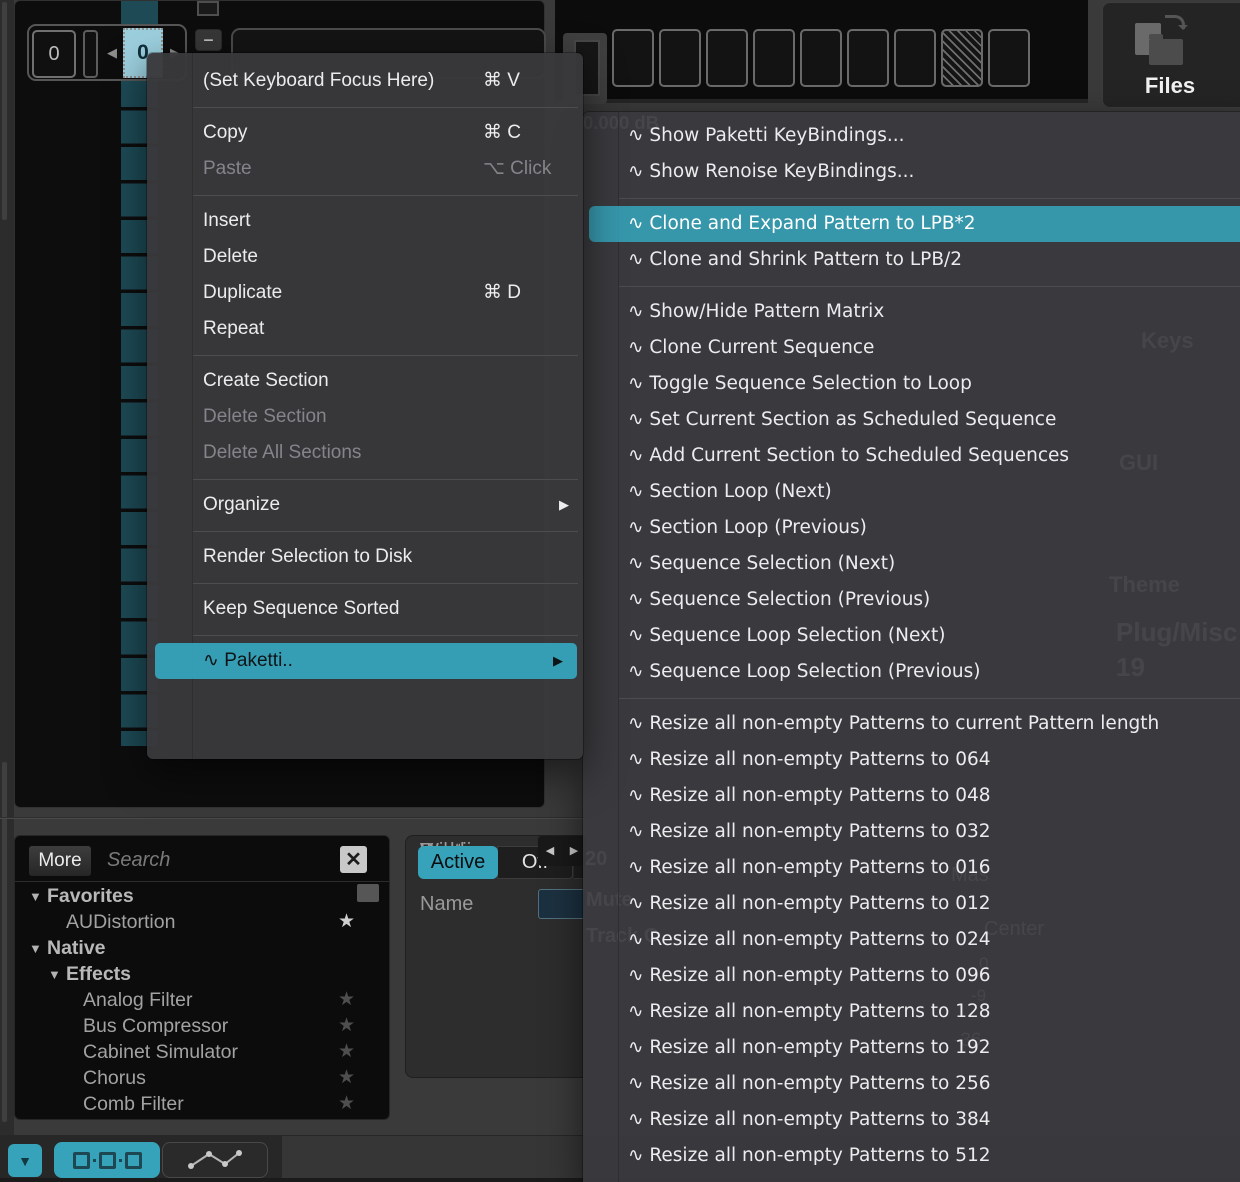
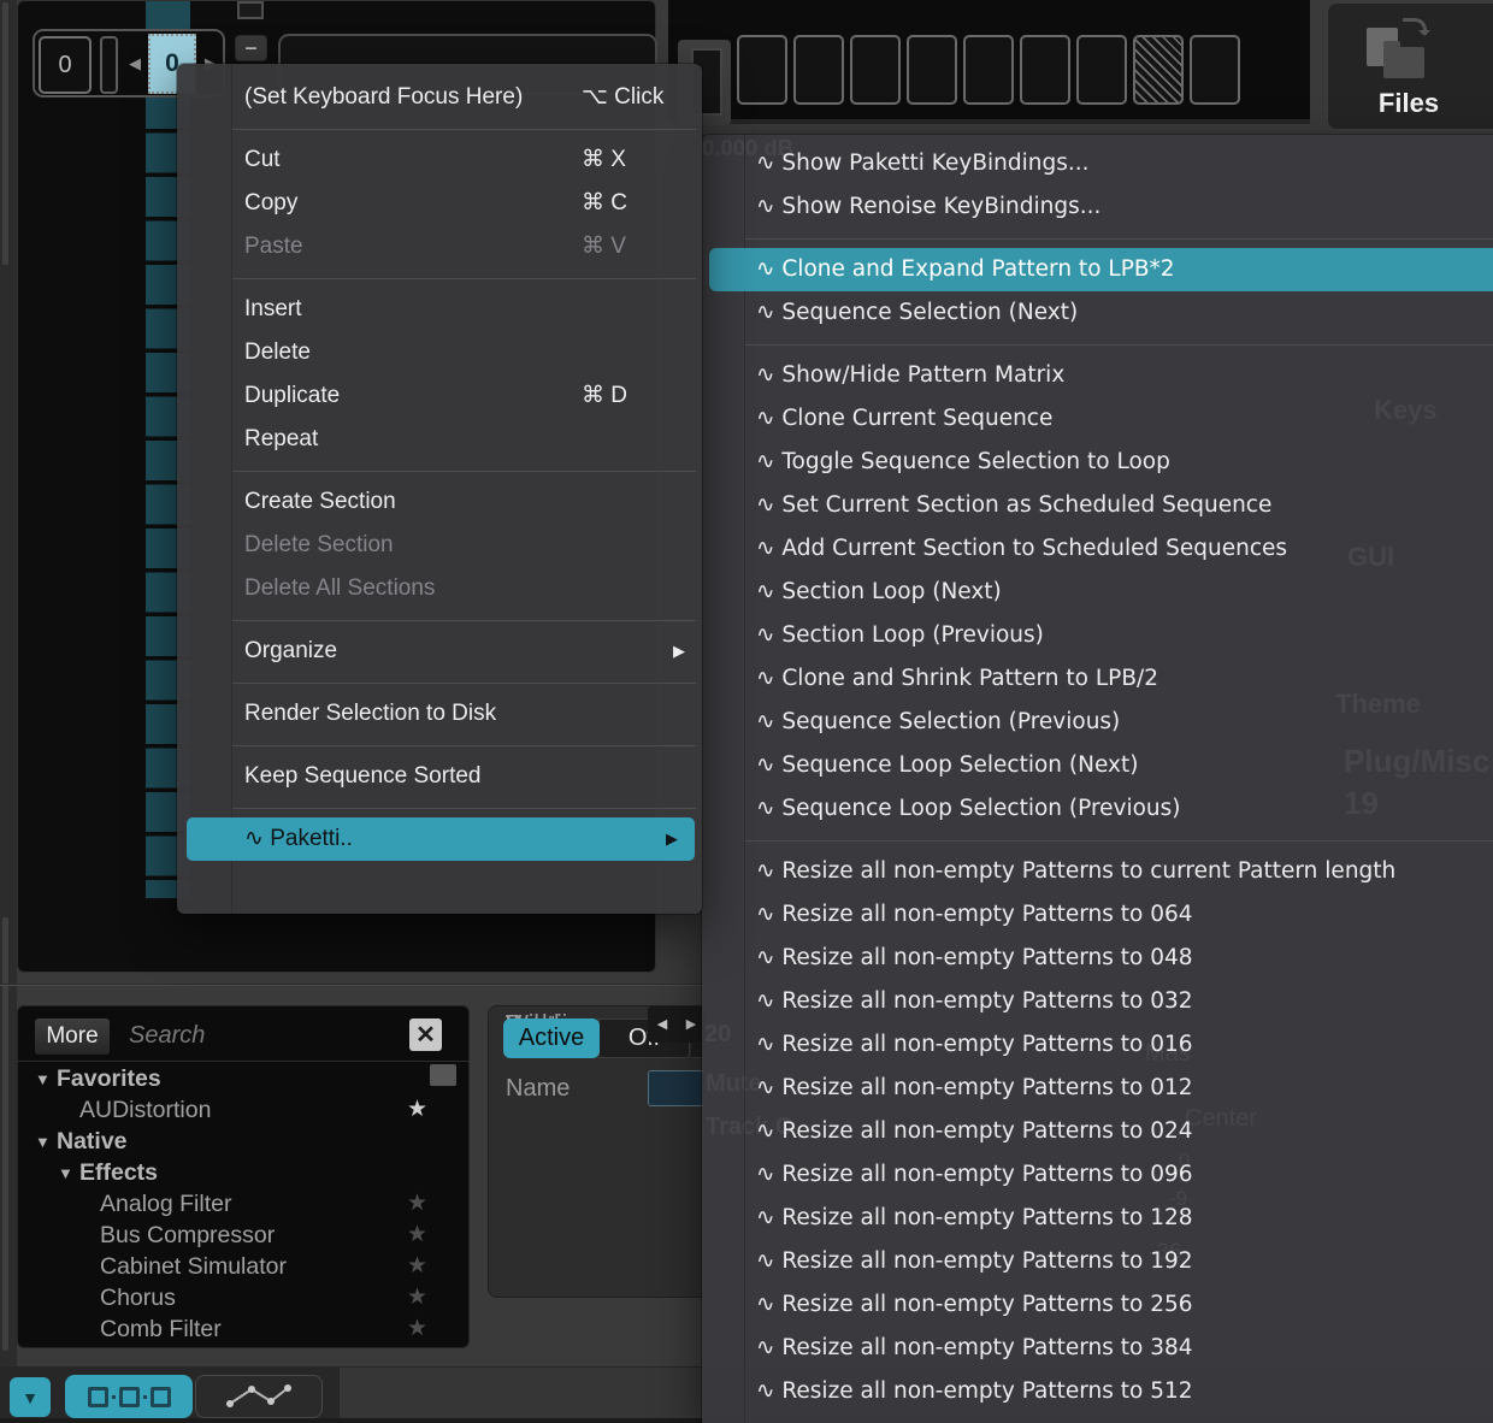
  −
  0
  ◀
  0
  Files
  More
  Search
  ✕
  ▼ Favorites
  AUDistortion
  ★
  ▼ Native
  ▼ Effects
  Analog Filter
  ★
  Bus Compressor
  ★
  Cabinet Simulator
  ★
  Chorus
  ★
  Comb Filter
  ★
  Active
  Name
  ◀
  ▶
  ▼
  Mue
  Track C
  Mas
  Center
  0
  -9
  -36
  0.000 dB
  ∿ Show Paketti KeyBindings...
  ∿ Show Renoise KeyBindings...
  ∿ Clone and Expand Pattern to LPB*2
- ∿ Clone and Shrink Pattern to LPB/2
+ ∿ Sequence Selection (Next)
  ∿ Show/Hide Pattern Matrix
  ∿ Clone Current Sequence
  ∿ Toggle Sequence Selection to Loop
  ∿ Set Current Section as Scheduled Sequence
  ∿ Add Current Section to Scheduled Sequences
  ∿ Section Loop (Next)
  ∿ Section Loop (Previous)
- ∿ Sequence Selection (Next)
+ ∿ Clone and Shrink Pattern to LPB/2
  ∿ Sequence Selection (Previous)
  ∿ Sequence Loop Selection (Next)
  ∿ Sequence Loop Selection (Previous)
  ∿ Resize all non-empty Patterns to current Pattern length
  ∿ Resize all non-empty Patterns to 064
  ∿ Resize all non-empty Patterns to 048
  ∿ Resize all non-empty Patterns to 032
  ∿ Resize all non-empty Patterns to 016
  ∿ Resize all non-empty Patterns to 012
  ∿ Resize all non-empty Patterns to 024
  ∿ Resize all non-empty Patterns to 096
  ∿ Resize all non-empty Patterns to 128
  ∿ Resize all non-empty Patterns to 192
  ∿ Resize all non-empty Patterns to 256
  ∿ Resize all non-empty Patterns to 384
  ∿ Resize all non-empty Patterns to 512
  (Set Keyboard Focus Here)
- ⌘ V
+ ⌥ Click
+ Cut
+ ⌘ X
  Copy
  ⌘ C
  Paste
- ⌥ Click
+ ⌘ V
  Insert
  Delete
  Duplicate
  ⌘ D
  Repeat
  Create Section
  Delete Section
  Delete All Sections
  Organize
  ▶
  Render Selection to Disk
  Keep Sequence Sorted
  ∿ Paketti..
  ▶
